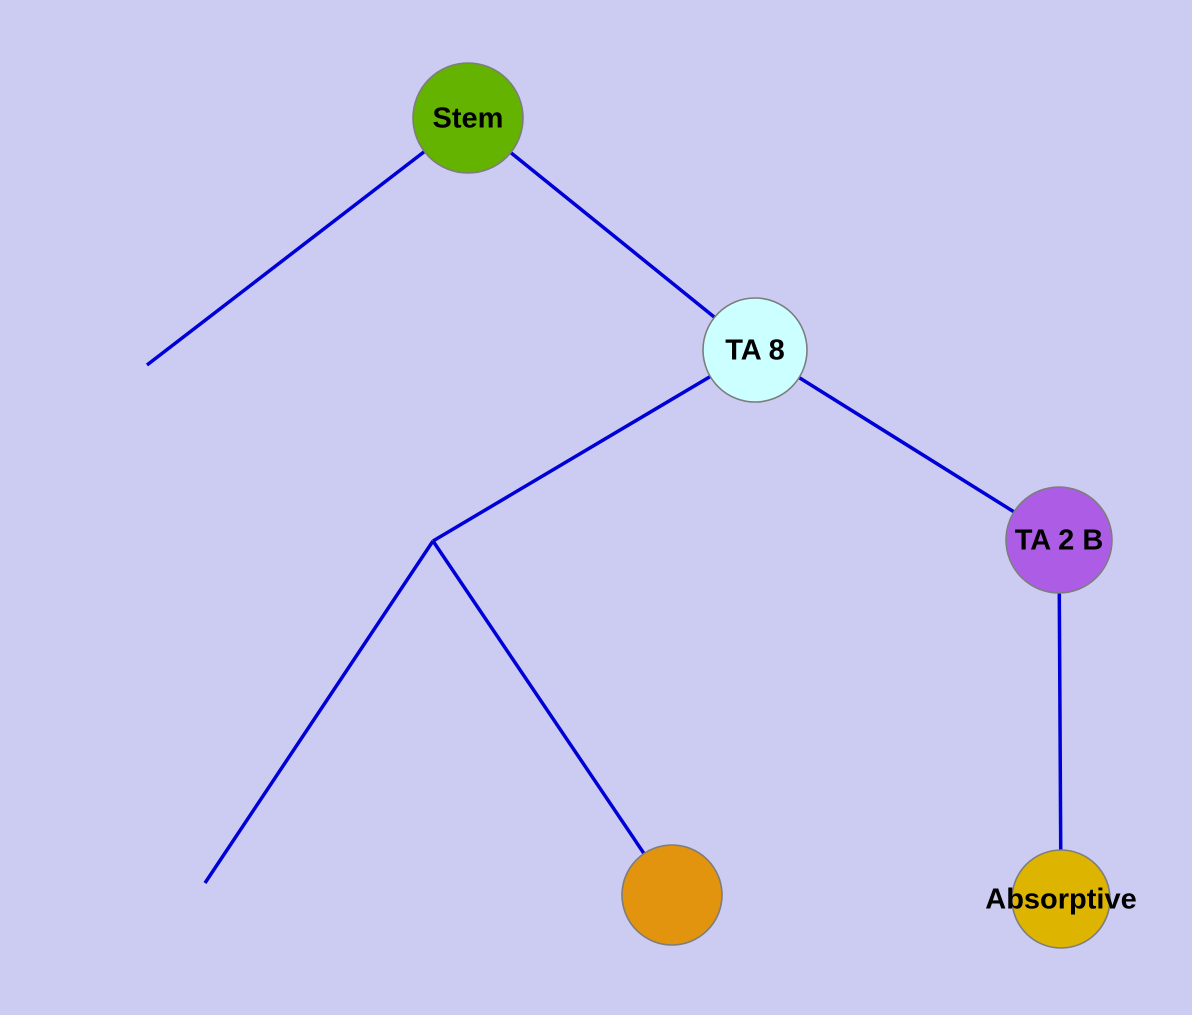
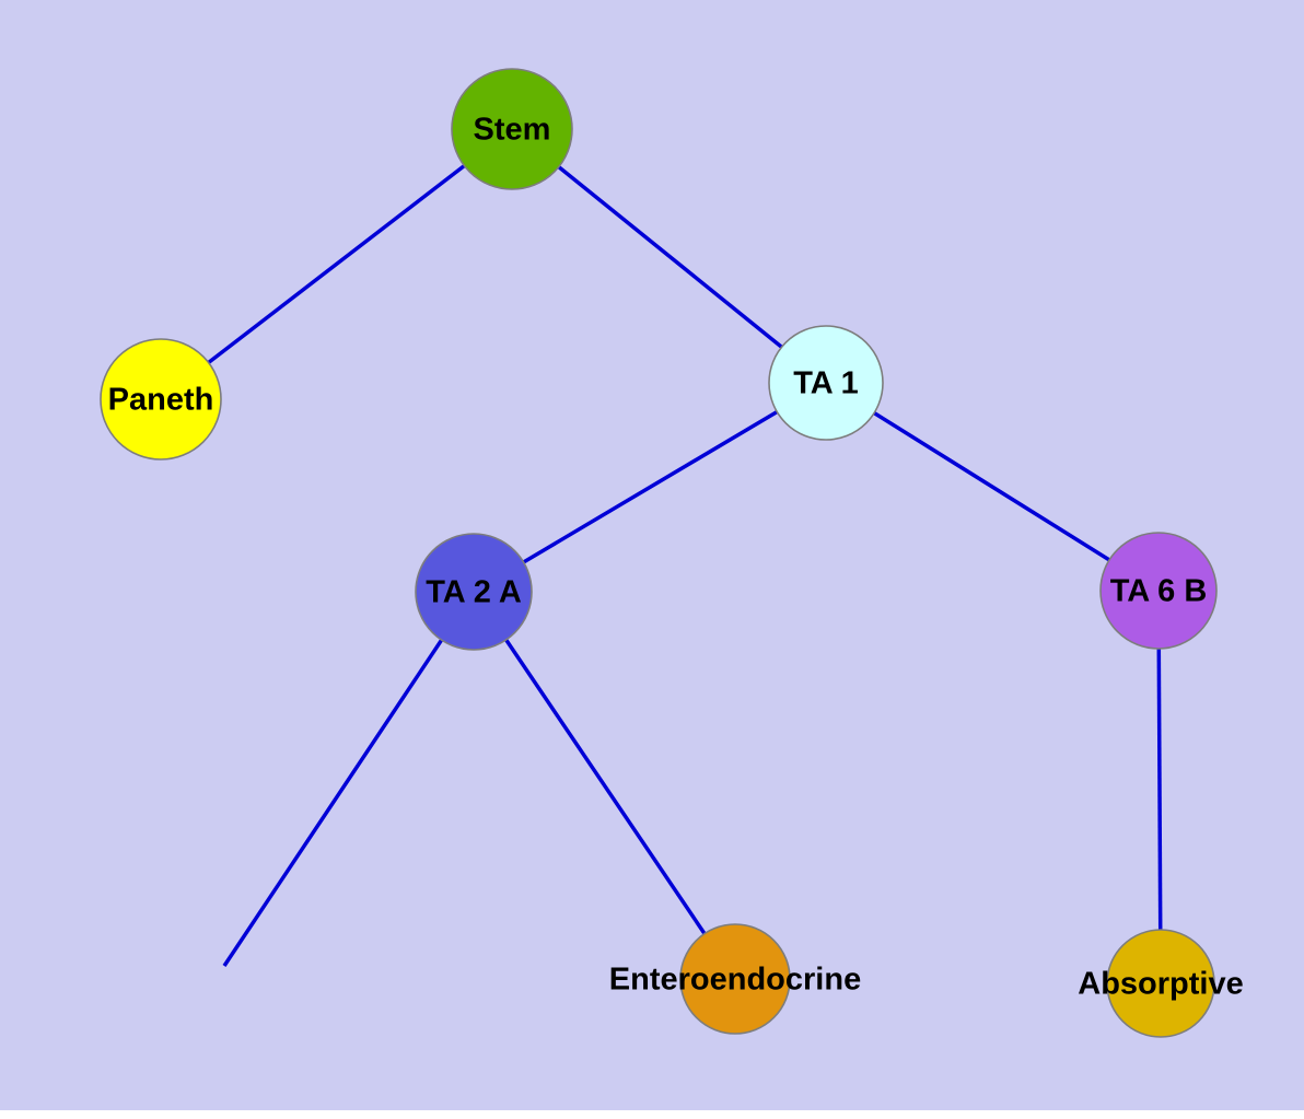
  Stem
+ Paneth
- TA 8
+ TA 1
+ TA 2 A
- TA 2 B
+ TA 6 B
+ Enteroendocrine
  Absorptive
